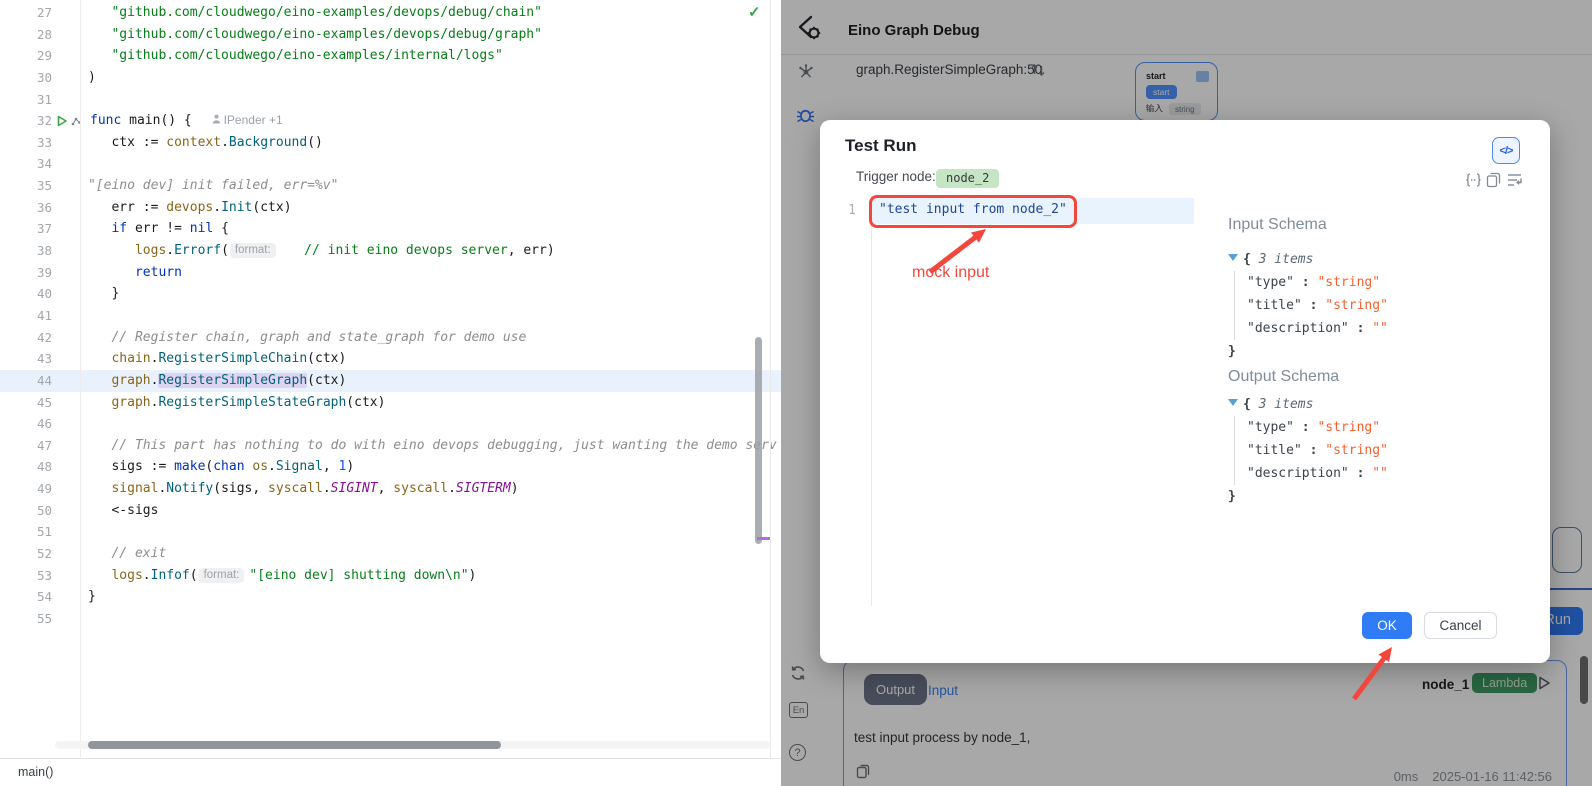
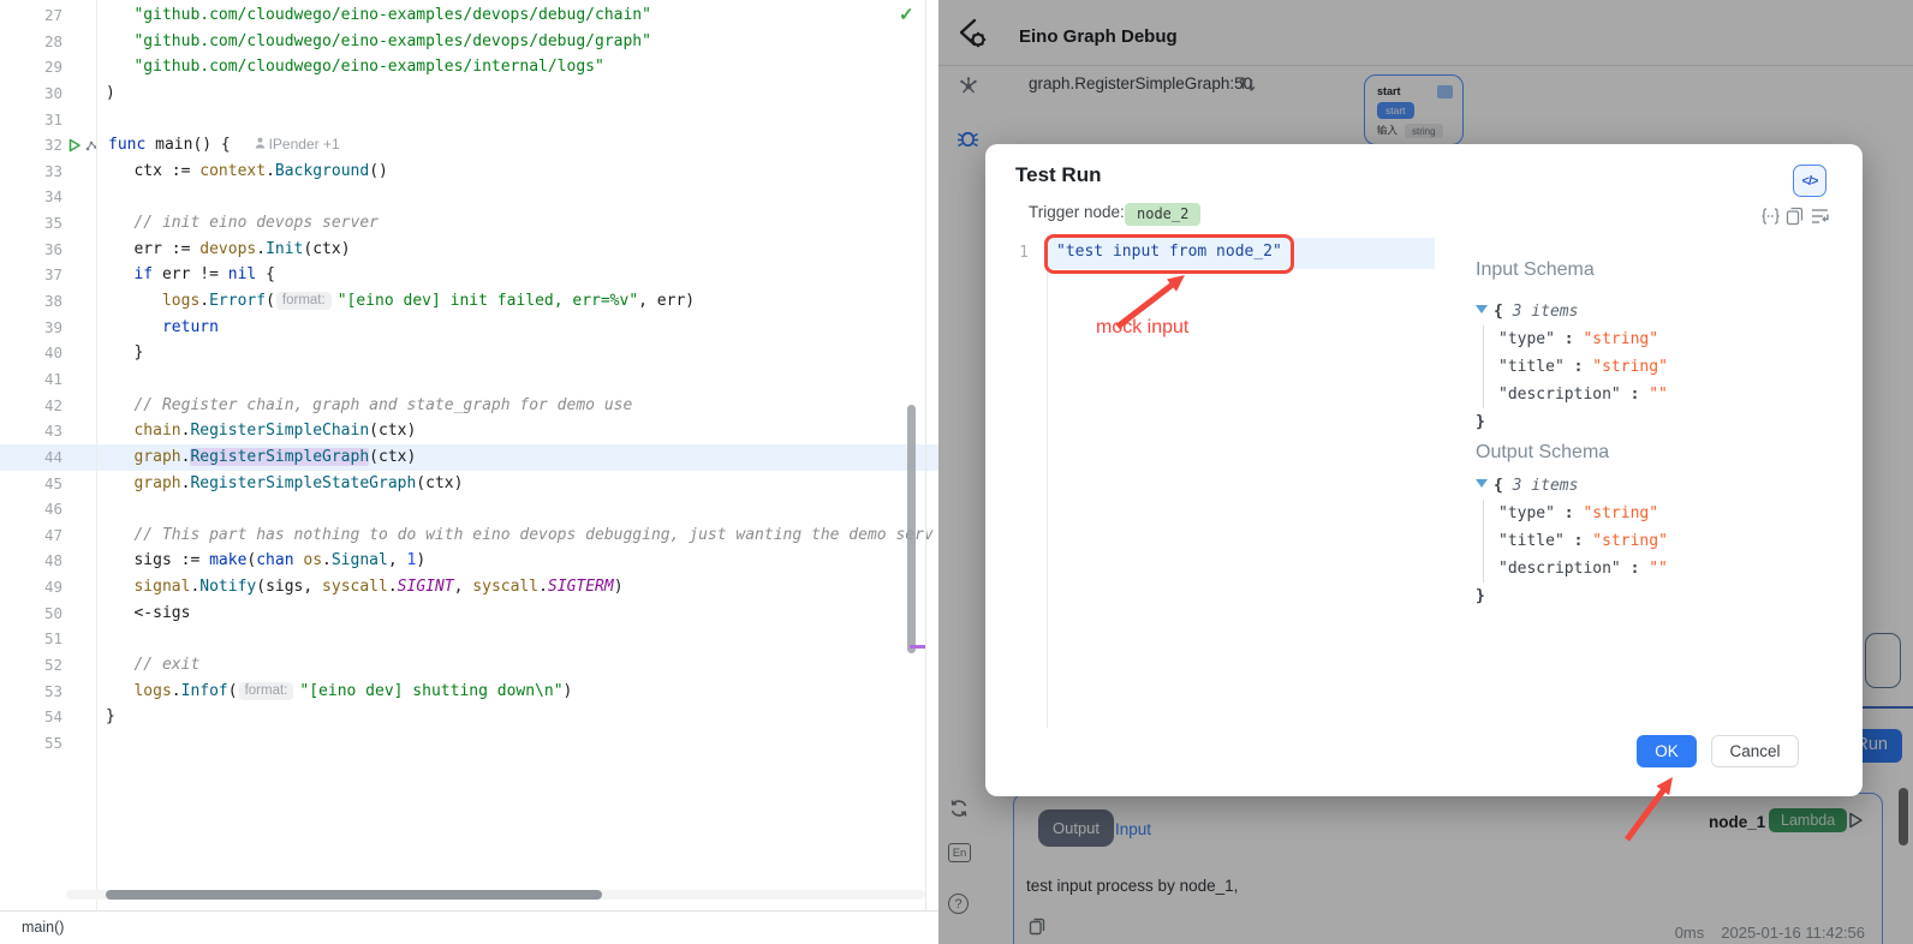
  27
  "github.com/cloudwego/eino-examples/devops/debug/chain"
  28
  "github.com/cloudwego/eino-examples/devops/debug/graph"
  29
  "github.com/cloudwego/eino-examples/internal/logs"
  30
  )
  31
  32
  func main() { IPender +1
  33
  ctx := context.Background()
  34
  35
- "[eino dev] init failed, err=%v"
+ // init eino devops server
  36
  err := devops.Init(ctx)
  37
  if err != nil {
  38
- logs.Errorf( format: // init eino devops server, err)
+ logs.Errorf( format: "[eino dev] init failed, err=%v", err)
  39
  return
  40
  }
  41
  42
  // Register chain, graph and state_graph for demo use
  43
  chain.RegisterSimpleChain(ctx)
  44
  graph.RegisterSimpleGraph(ctx)
  45
  graph.RegisterSimpleStateGraph(ctx)
  46
  47
  // This part has nothing to do with eino devops debugging, just wanting the demo serv
  48
  sigs := make(chan os.Signal, 1)
  49
  signal.Notify(sigs, syscall.SIGINT, syscall.SIGTERM)
  50
  <-sigs
  51
  52
  // exit
  53
  logs.Infof( format: "[eino dev] shutting down\n")
  54
  }
  55
  ✓
  main()
  Eino Graph Debug
  graph.RegisterSimpleGraph:50
  En
  ?
  start
  start
  输入
  string
  Output
  Input
  node_1
  Lambda
  test input process by node_1,
  0ms
  2025-01-16 11:42:56
  Test Run
  </>
  Trigger node:
  node_2
  1
  "test input from node_2"
  Input Schema
  { 3 items
  "type" : "string"
  "title" : "string"
  "description" : ""
  }
  Output Schema
  { 3 items
  "type" : "string"
  "title" : "string"
  "description" : ""
  }
  OK
  Cancel
  mock input
